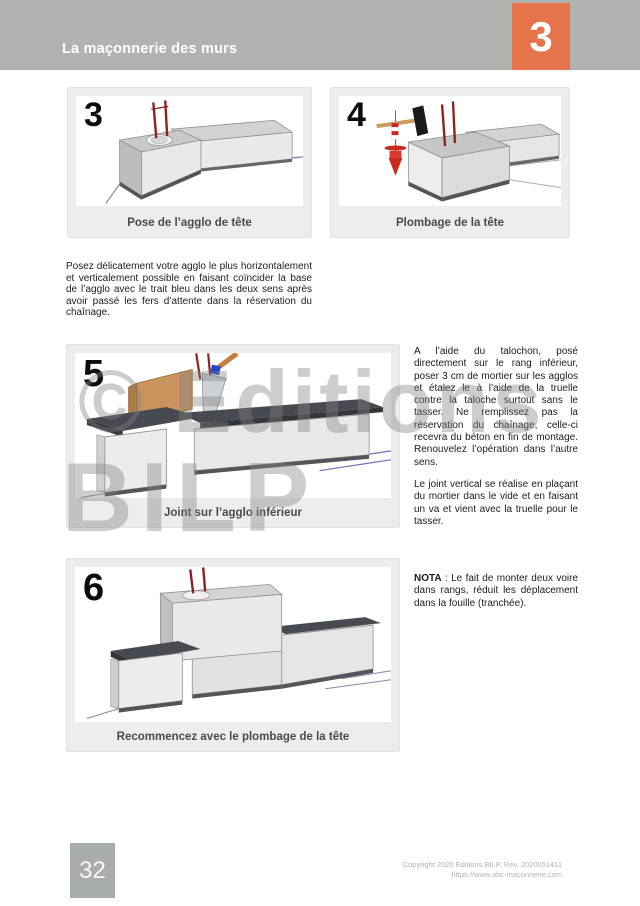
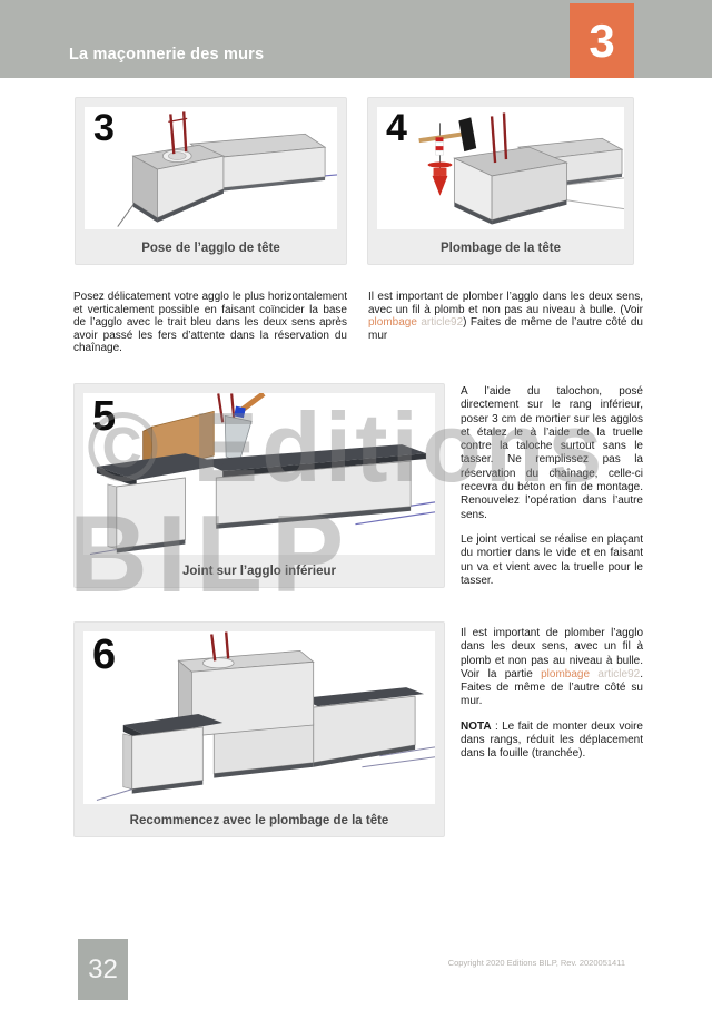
  La maçonnerie des murs
  3
  3
  Pose de l’agglo de tête
  4
  Plombage de la tête
  Posez délicatement votre agglo le plus horizontalement et verticalement possible en faisant coïncider la base de l’agglo avec le trait bleu dans les deux sens après avoir passé les fers d’attente dans la réservation du chaînage.
+ Il est important de plomber l’agglo dans les deux sens, avec un fil à plomb et non pas au niveau à bulle. (Voir plombage article92) Faites de même de l’autre côté du mur
  5
  Joint sur l’agglo inférieur
  A l’aide du talochon, posé directement sur le rang inférieur, poser 3 cm de mortier sur les agglos et étalez le à l’aide de la truelle contre la taloche surtout sans le tasser. Ne remplissez pas la réservation du chaînage, celle-ci recevra du béton en fin de montage. Renouvelez l’opération dans l’autre sens.
  Le joint vertical se réalise en plaçant du mortier dans le vide et en faisant un va et vient avec la truelle pour le tasser.
  6
  Recommencez avec le plombage de la tête
+ Il est important de plomber l’agglo dans les deux sens, avec un fil à plomb et non pas au niveau à bulle. Voir la partie plombage article92. Faites de même de l’autre côté su mur.
  NOTA : Le fait de monter deux voire dans rangs, réduit les déplacement dans la fouille (tranchée).
  © Editions
  BILP
  32
  Copyright 2020 Editions BILP, Rev. 2020051411
- https://www.abc-maconnerie.com
